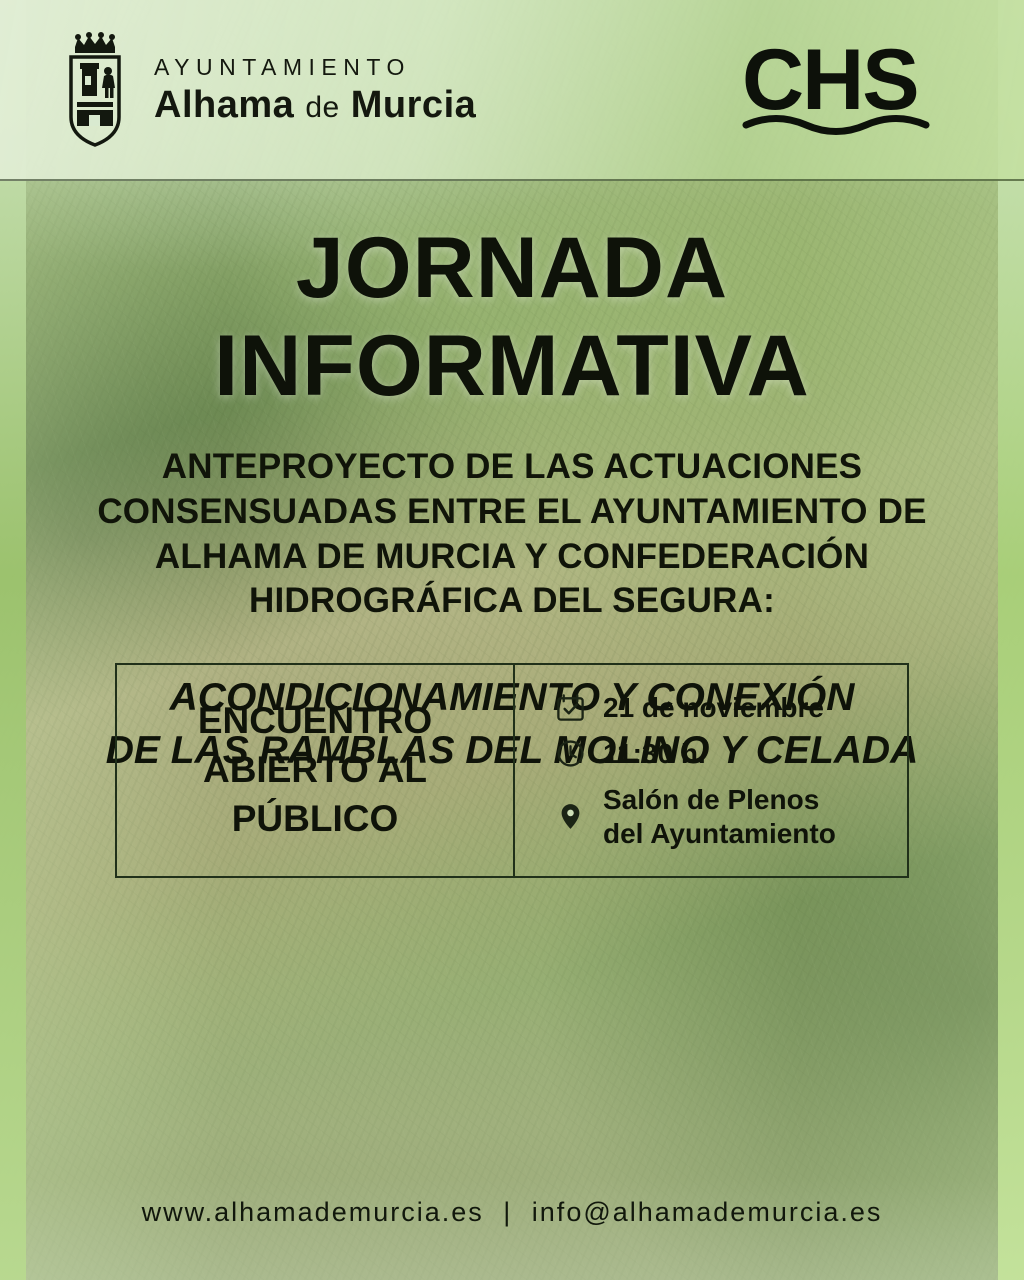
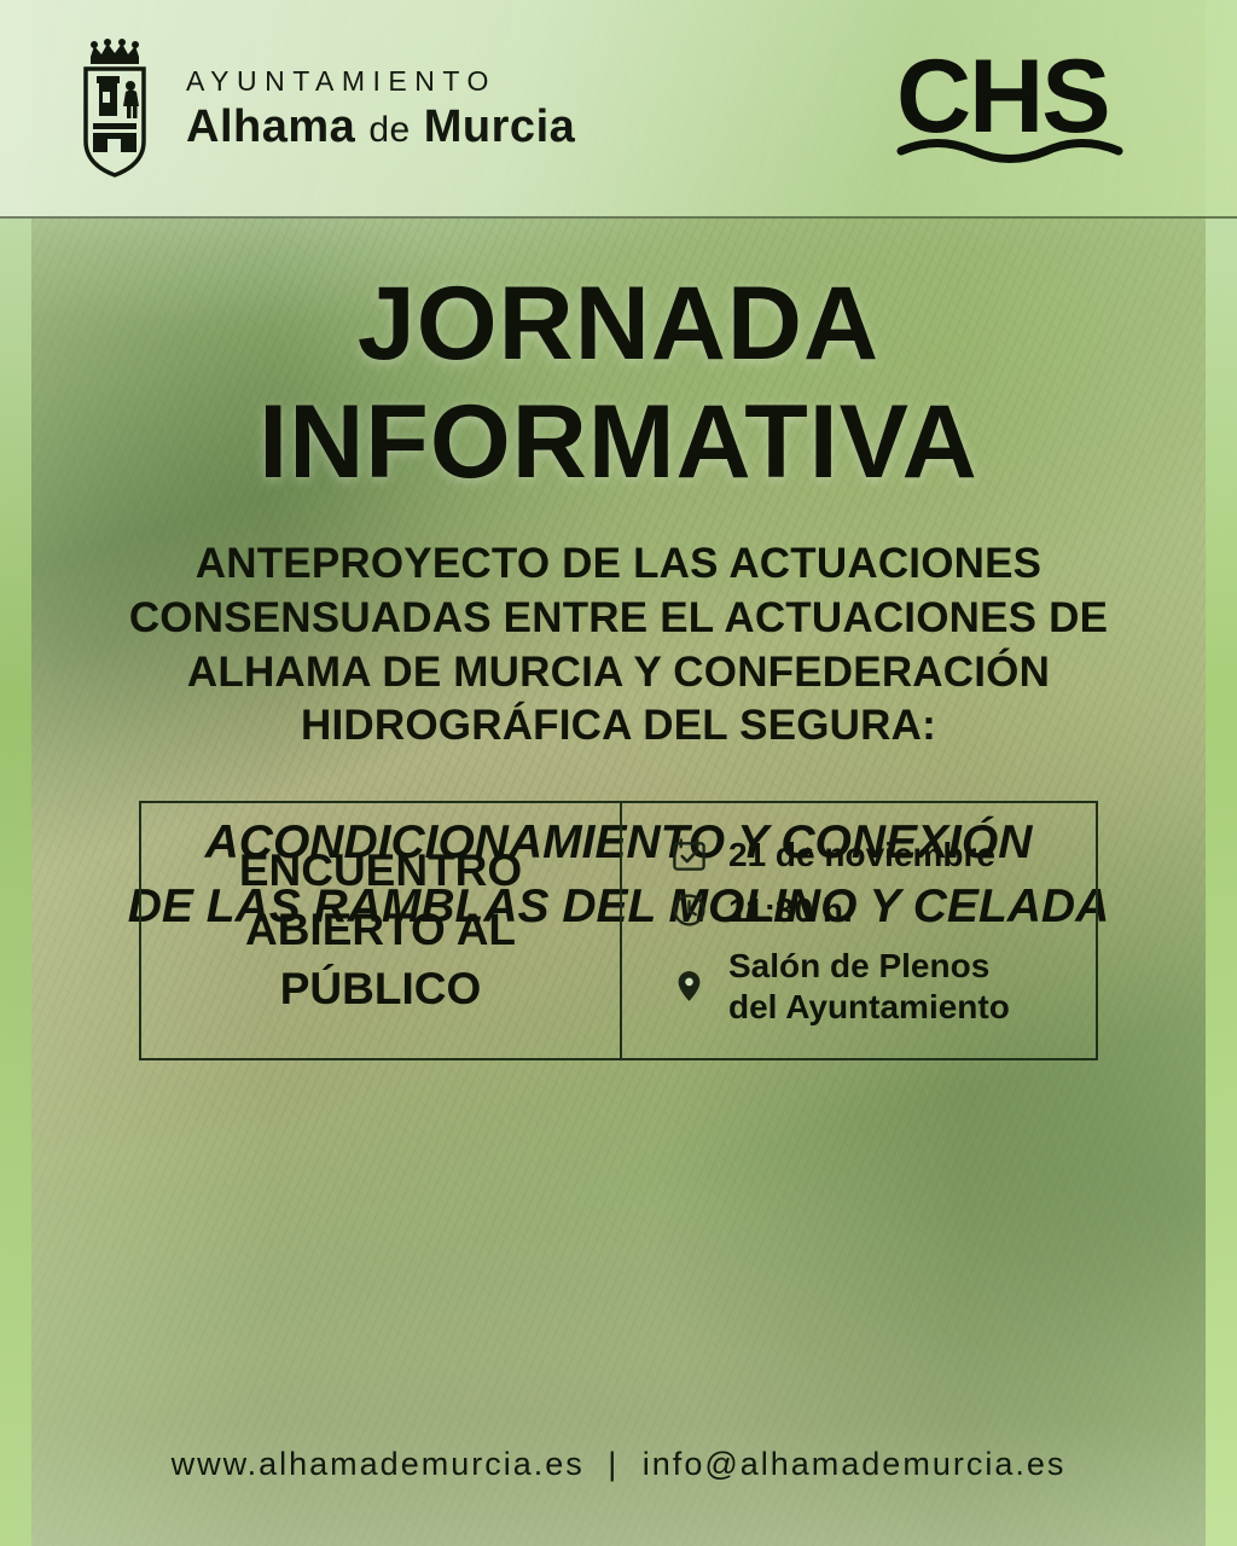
  AYUNTAMIENTO
  Alhama de Murcia
  CHS
  JORNADA
  INFORMATIVA
- ANTEPROYECTO DE LAS ACTUACIONES CONSENSUADAS ENTRE EL AYUNTAMIENTO DE ALHAMA DE MURCIA Y CONFEDERACIÓN HIDROGRÁFICA DEL SEGURA:
+ ANTEPROYECTO DE LAS ACTUACIONES CONSENSUADAS ENTRE EL ACTUACIONES DE ALHAMA DE MURCIA Y CONFEDERACIÓN HIDROGRÁFICA DEL SEGURA:
  ACONDICIONAMIENTO Y CONEXIÓN
  DE LAS RAMBLAS DELOLINO Y CELADA
  ENCUENTRO
  ABIERTO AL
  PÚBLICO
  21 de noviembre
  11:30 h.
  Salón de Plenos
  del Ayuntamiento
  www.alhamademurcia.es | info@alhamademurcia.es
